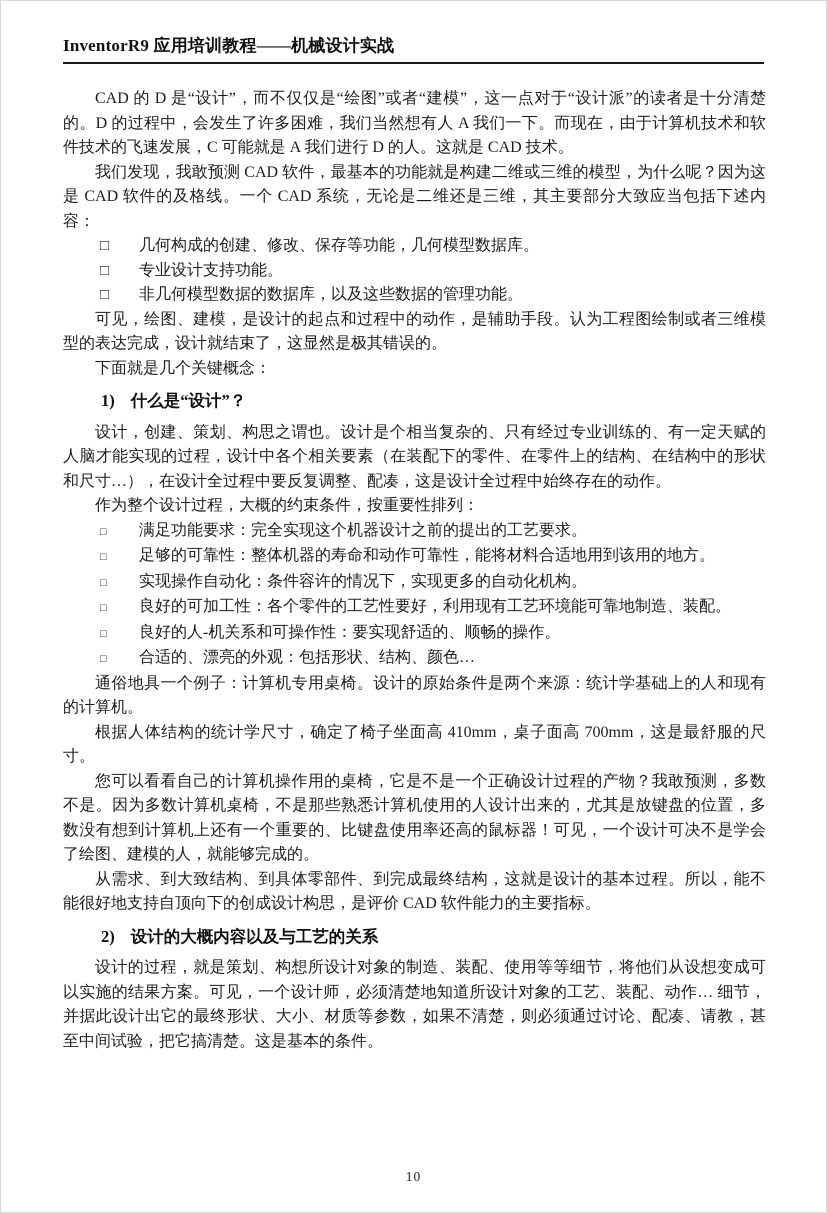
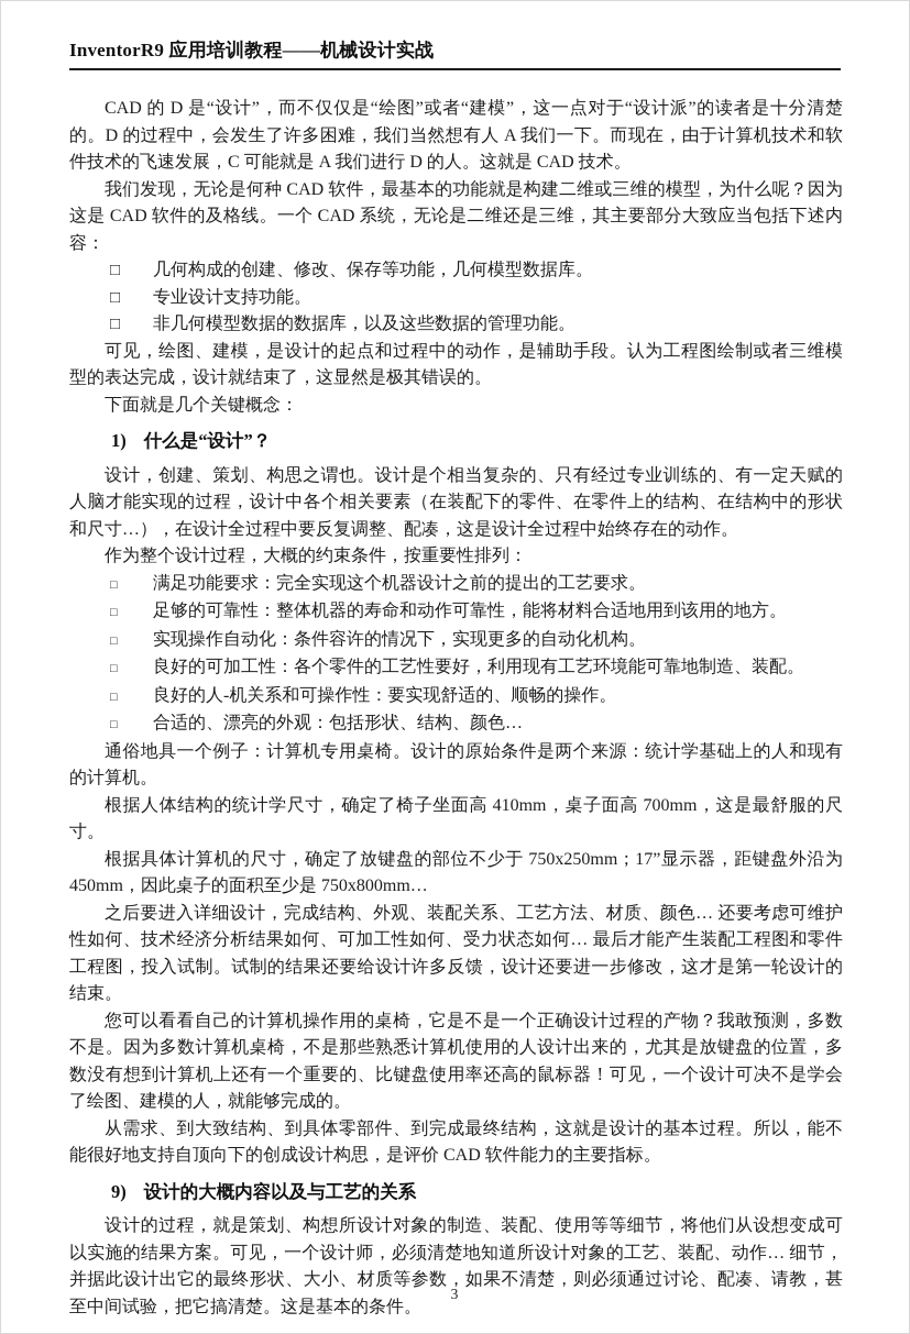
  InventorR9 应用培训教程——机械设计实战
  CAD 的 D 是“设计”，而不仅仅是“绘图”或者“建模”，这一点对于“设计派”的读者是十分清楚的。D 的过程中，会发生了许多困难，我们当然想有人 A 我们一下。而现在，由于计算机技术和软件技术的飞速发展，C 可能就是 A 我们进行 D 的人。这就是 CAD 技术。
- 我们发现，我敢预测 CAD 软件，最基本的功能就是构建二维或三维的模型，为什么呢？因为这是 CAD 软件的及格线。一个 CAD 系统，无论是二维还是三维，其主要部分大致应当包括下述内容：
+ 我们发现，无论是何种 CAD 软件，最基本的功能就是构建二维或三维的模型，为什么呢？因为这是 CAD 软件的及格线。一个 CAD 系统，无论是二维还是三维，其主要部分大致应当包括下述内容：
  □
  几何构成的创建、修改、保存等功能，几何模型数据库。
  □
  专业设计支持功能。
  □
  非几何模型数据的数据库，以及这些数据的管理功能。
  可见，绘图、建模，是设计的起点和过程中的动作，是辅助手段。认为工程图绘制或者三维模型的表达完成，设计就结束了，这显然是极其错误的。
  下面就是几个关键概念：
  1) 什么是“设计”？
  设计，创建、策划、构思之谓也。设计是个相当复杂的、只有经过专业训练的、有一定天赋的人脑才能实现的过程，设计中各个相关要素（在装配下的零件、在零件上的结构、在结构中的形状和尺寸…），在设计全过程中要反复调整、配凑，这是设计全过程中始终存在的动作。
  作为整个设计过程，大概的约束条件，按重要性排列：
  □
  满足功能要求：完全实现这个机器设计之前的提出的工艺要求。
  □
  足够的可靠性：整体机器的寿命和动作可靠性，能将材料合适地用到该用的地方。
  □
  实现操作自动化：条件容许的情况下，实现更多的自动化机构。
  □
  良好的可加工性：各个零件的工艺性要好，利用现有工艺环境能可靠地制造、装配。
  □
  良好的人-机关系和可操作性：要实现舒适的、顺畅的操作。
  □
  合适的、漂亮的外观：包括形状、结构、颜色…
  通俗地具一个例子：计算机专用桌椅。设计的原始条件是两个来源：统计学基础上的人和现有的计算机。
  根据人体结构的统计学尺寸，确定了椅子坐面高 410mm，桌子面高 700mm，这是最舒服的尺寸。
+ 根据具体计算机的尺寸，确定了放键盘的部位不少于 750x250mm；17”显示器，距键盘外沿为 450mm，因此桌子的面积至少是 750x800mm…
+ 之后要进入详细设计，完成结构、外观、装配关系、工艺方法、材质、颜色… 还要考虑可维护性如何、技术经济分析结果如何、可加工性如何、受力状态如何… 最后才能产生装配工程图和零件工程图，投入试制。试制的结果还要给设计许多反馈，设计还要进一步修改，这才是第一轮设计的结束。
  您可以看看自己的计算机操作用的桌椅，它是不是一个正确设计过程的产物？我敢预测，多数不是。因为多数计算机桌椅，不是那些熟悉计算机使用的人设计出来的，尤其是放键盘的位置，多数没有想到计算机上还有一个重要的、比键盘使用率还高的鼠标器！可见，一个设计可决不是学会了绘图、建模的人，就能够完成的。
  从需求、到大致结构、到具体零部件、到完成最终结构，这就是设计的基本过程。所以，能不能很好地支持自顶向下的创成设计构思，是评价 CAD 软件能力的主要指标。
- 2) 设计的大概内容以及与工艺的关系
+ 9) 设计的大概内容以及与工艺的关系
  设计的过程，就是策划、构想所设计对象的制造、装配、使用等等细节，将他们从设想变成可以实施的结果方案。可见，一个设计师，必须清楚地知道所设计对象的工艺、装配、动作… 细节，并据此设计出它的最终形状、大小、材质等参数，如果不清楚，则必须通过讨论、配凑、请教，甚至中间试验，把它搞清楚。这是基本的条件。
- 10
+ 3
